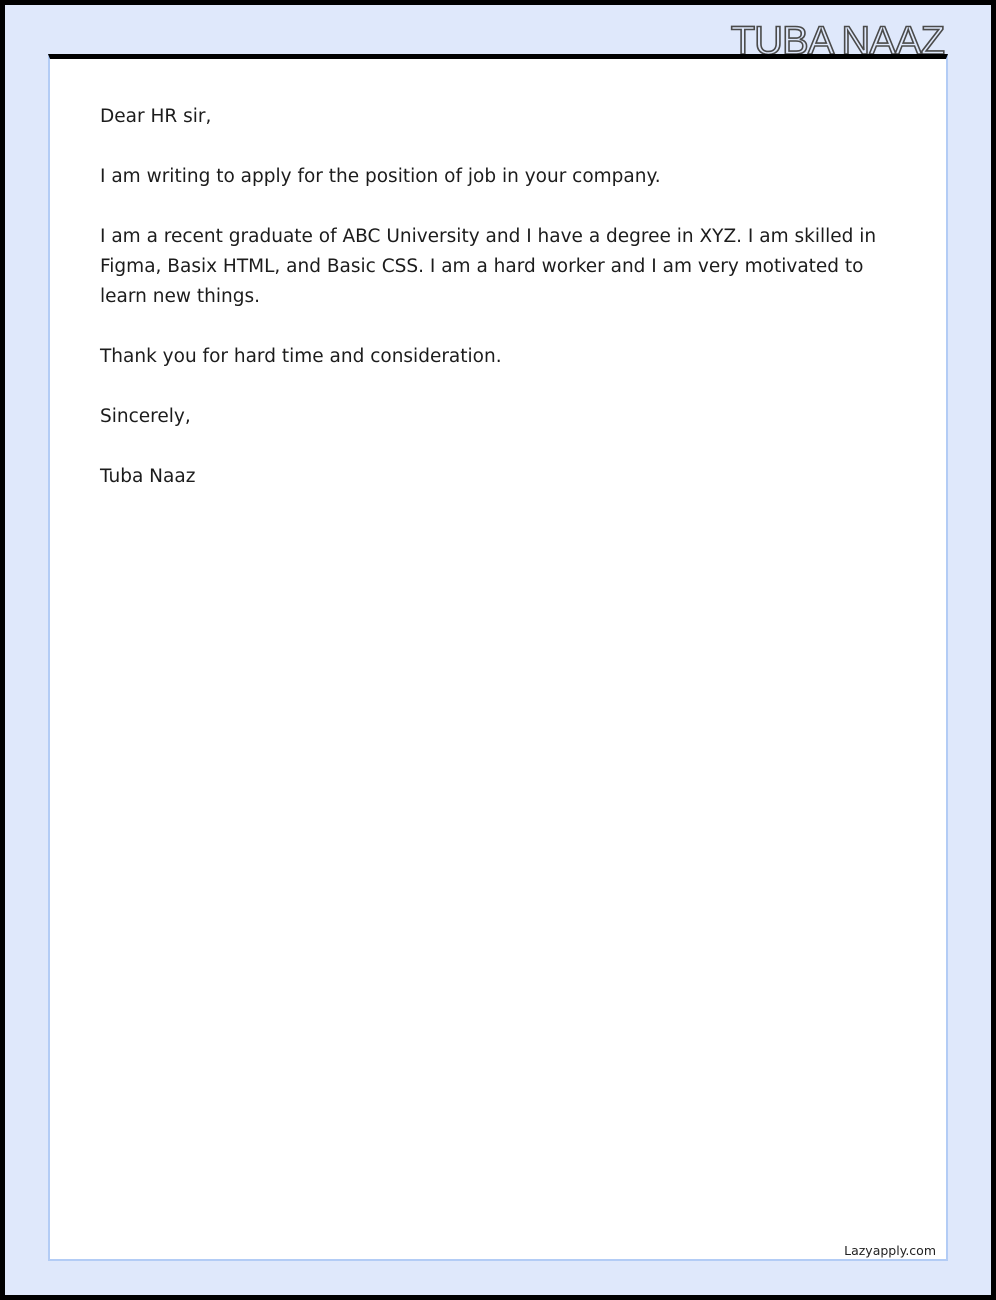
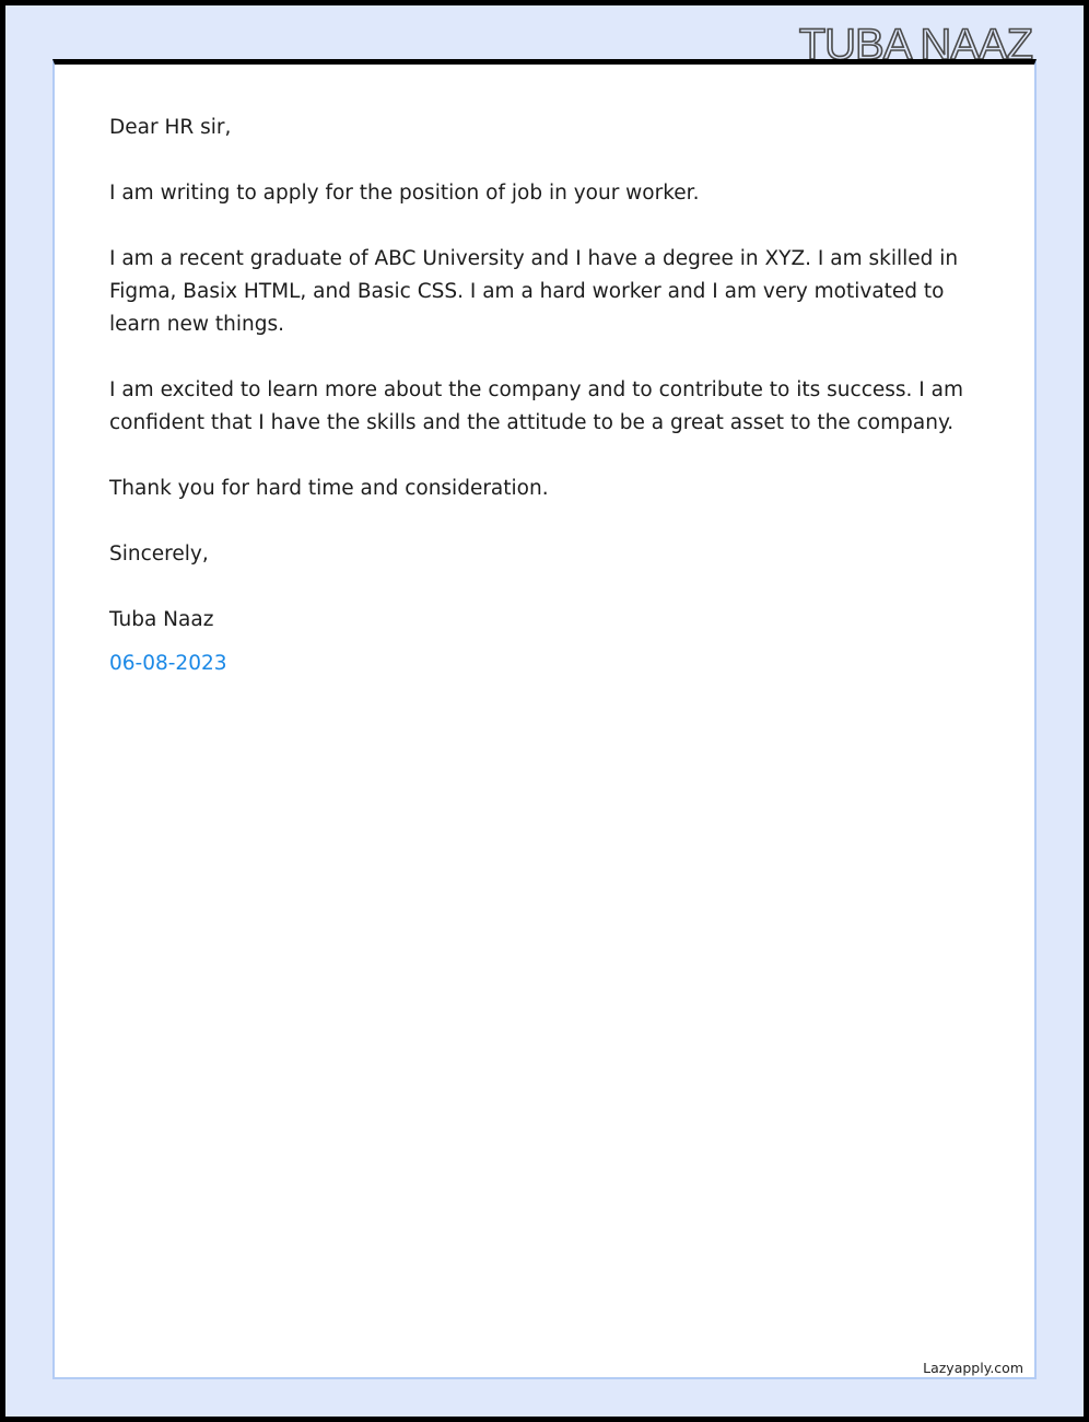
  TUBA NAAZ
  Dear HR sir,
- I am writing to apply for the position of job in your company.
+ I am writing to apply for the position of job in your worker.
  I am a recent graduate of ABC University and I have a degree in XYZ. I am skilled in Figma, Basix HTML, and Basic CSS. I am a hard worker and I am very motivated to learn new things.
+ I am excited to learn more about the company and to contribute to its success. I am confident that I have the skills and the attitude to be a great asset to the company.
  Thank you for hard time and consideration.
  Sincerely,
  Tuba Naaz
+ 06-08-2023
  Lazyapply.com
